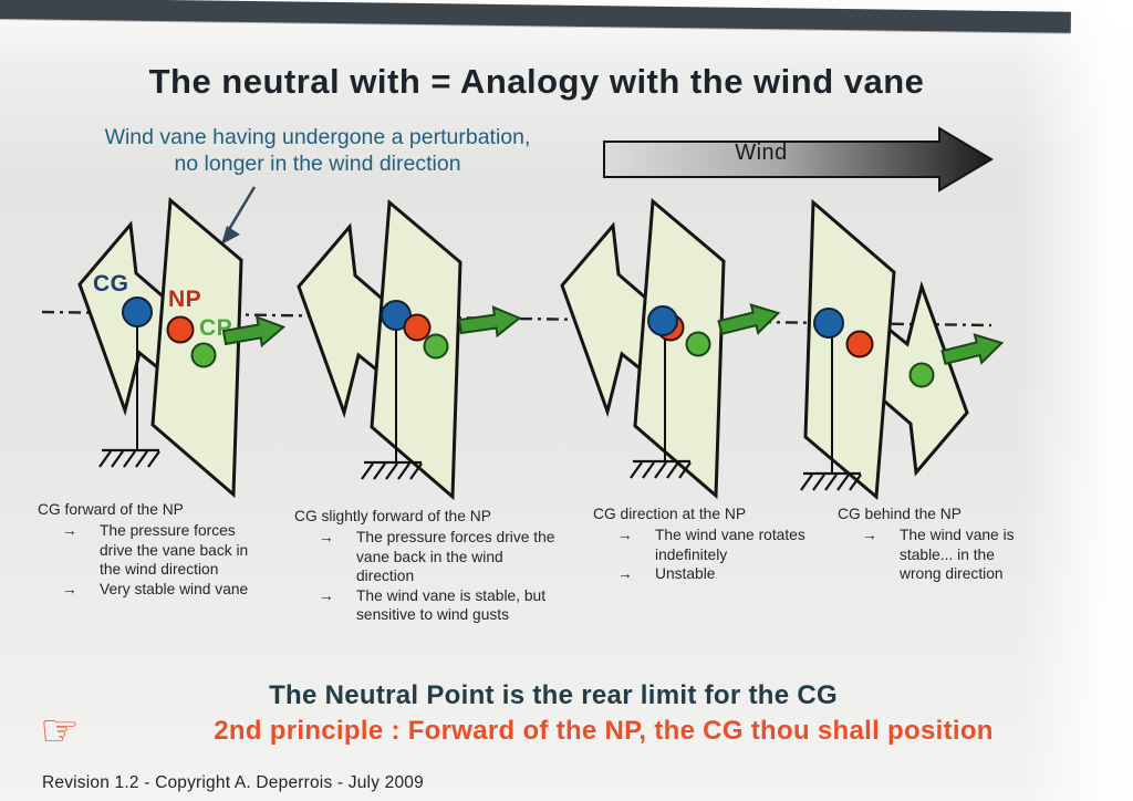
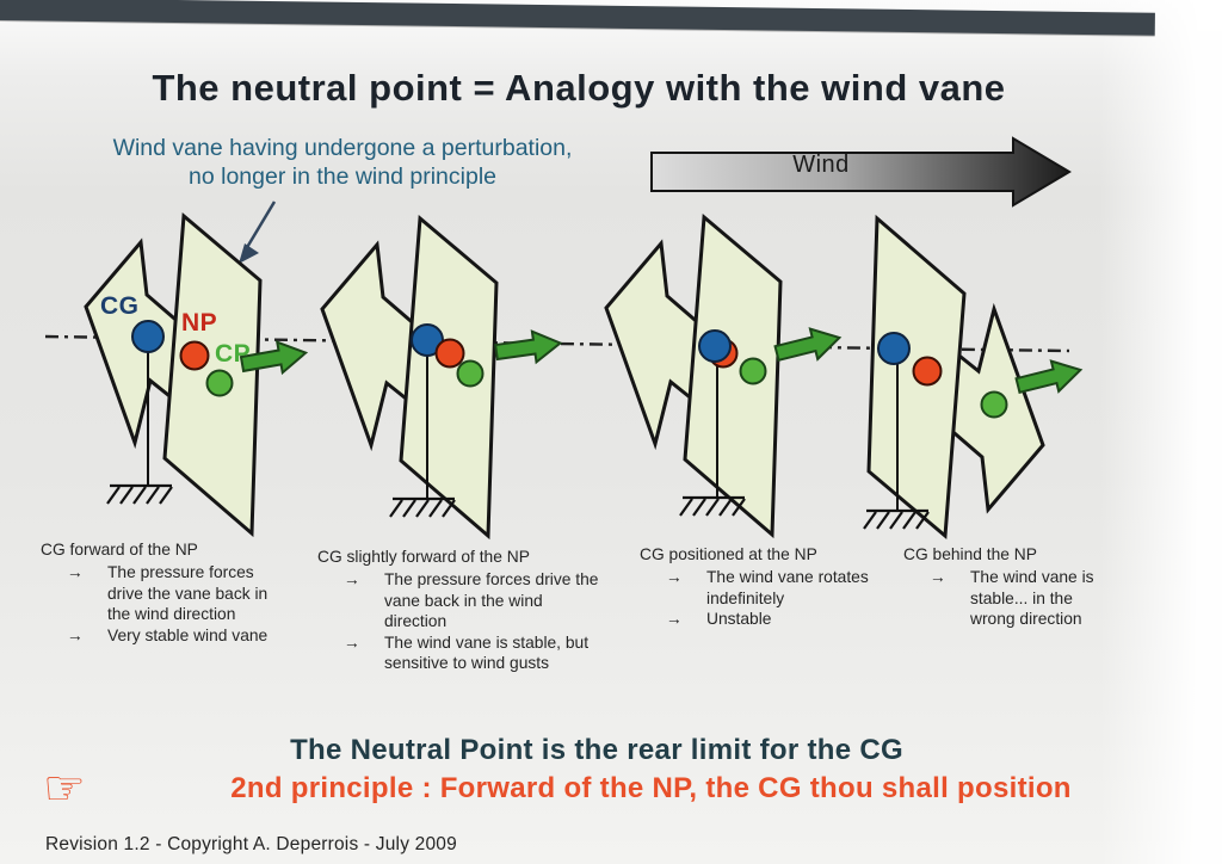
- The neutral with = Analogy with the wind vane
+ The neutral point = Analogy with the wind vane
  Wind vane having undergone a perturbation,
- no longer in the wind direction
+ no longer in the wind principle
  Wind
  CG
  NP
  CP
  CG forward of the NP
  →
  The pressure forces drive the vane back in the wind direction
  →
  Very stable wind vane
  CG slightly forward of the NP
  →
  The pressure forces drive the vane back in the wind direction
  →
  The wind vane is stable, but sensitive to wind gusts
- CG direction at the NP
+ CG positioned at the NP
  →
  The wind vane rotates indefinitely
  →
  Unstable
  CG behind the NP
  →
  The wind vane is stable... in the wrong direction
  The Neutral Point is the rear limit for the CG
  ☞
  2nd principle : Forward of the NP, the CG thou shall position
  Revision 1.2 - Copyright A. Deperrois - July 2009
